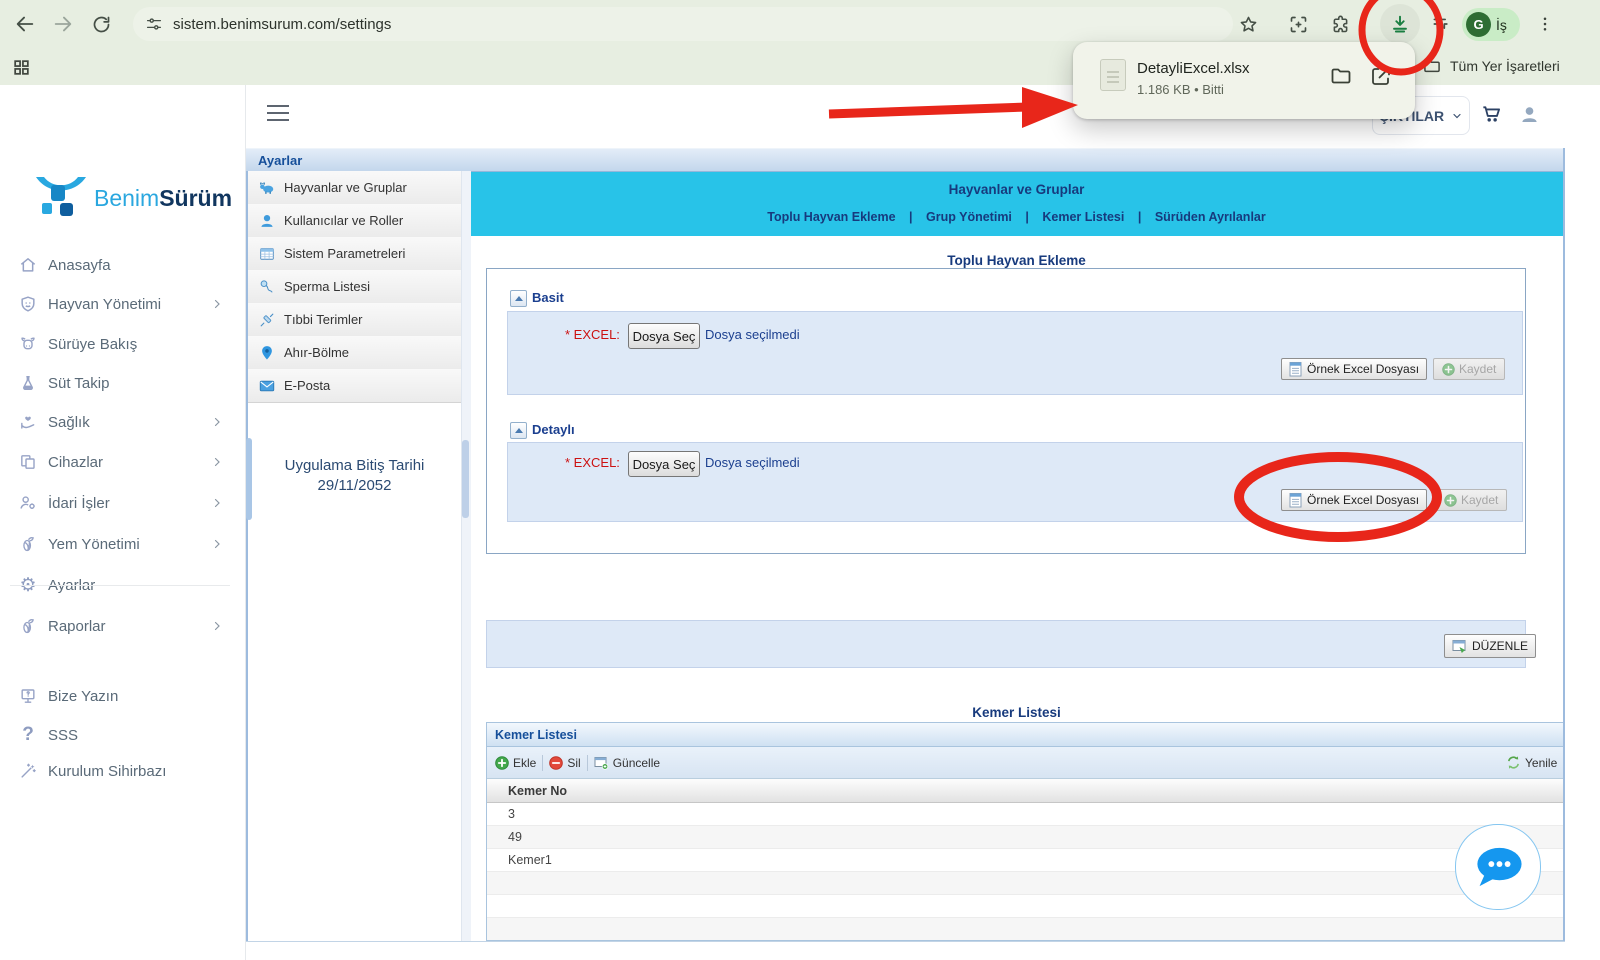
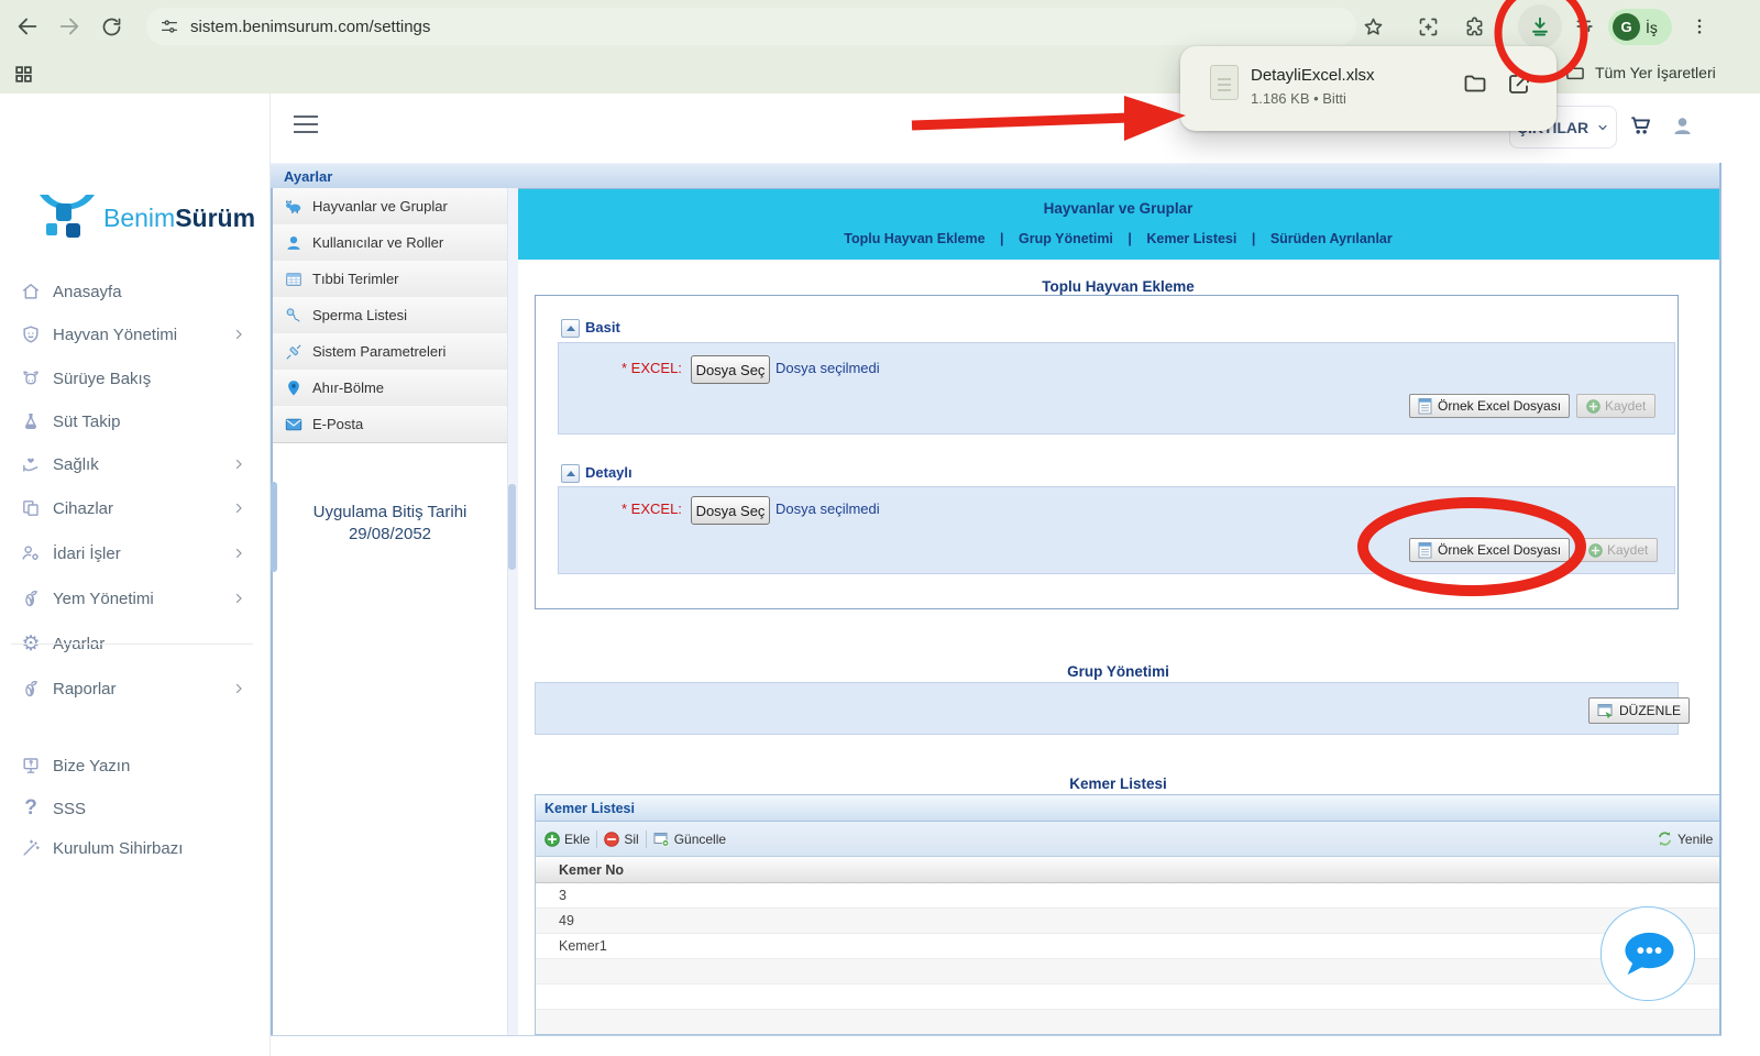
  sistem.benimsurum.com/settings
  G
  İş
  Tüm Yer İşaretleri
  BenimSürüm
  Anasayfa
  Hayvan Yönetimi
  Sürüye Bakış
  Süt Takip
  Sağlık
  Cihazlar
  İdari İşler
  Yem Yönetimi
  Raporlar
  Bize Yazın
  ?
  SSS
  Kurulum Sihirbazı
  Ayarlar
  Hayvanlar ve Gruplar
  Kullanıcılar ve Roller
- Sistem Parametreleri
+ Tıbbi Terimler
  Sperma Listesi
- Tıbbi Terimler
+ Sistem Parametreleri
  Ahır-Bölme
  E-Posta
  Uygulama Bitiş Tarihi
- 29/11/2052
+ 29/08/2052
  Hayvanlar ve Gruplar
  Toplu Hayvan Ekleme | Grup Yönetimi | Kemer Listesi | Sürüden Ayrılanlar
  Toplu Hayvan Ekleme
  Basit
  * EXCEL:
  Dosya Seç
  Dosya seçilmedi
  Örnek Excel Dosyası
  Kaydet
  Detaylı
  * EXCEL:
  Dosya Seç
  Dosya seçilmedi
  Örnek Excel Dosyası
  Kaydet
+ Grup Yönetimi
  DÜZENLE
  Kemer Listesi
  Kemer Listesi
  Ekle
  Sil
  Güncelle
  Yenile
  Kemer No
  3
  49
  Kemer1
  DetayliExcel.xlsx
  1.186 KB • Bitti
